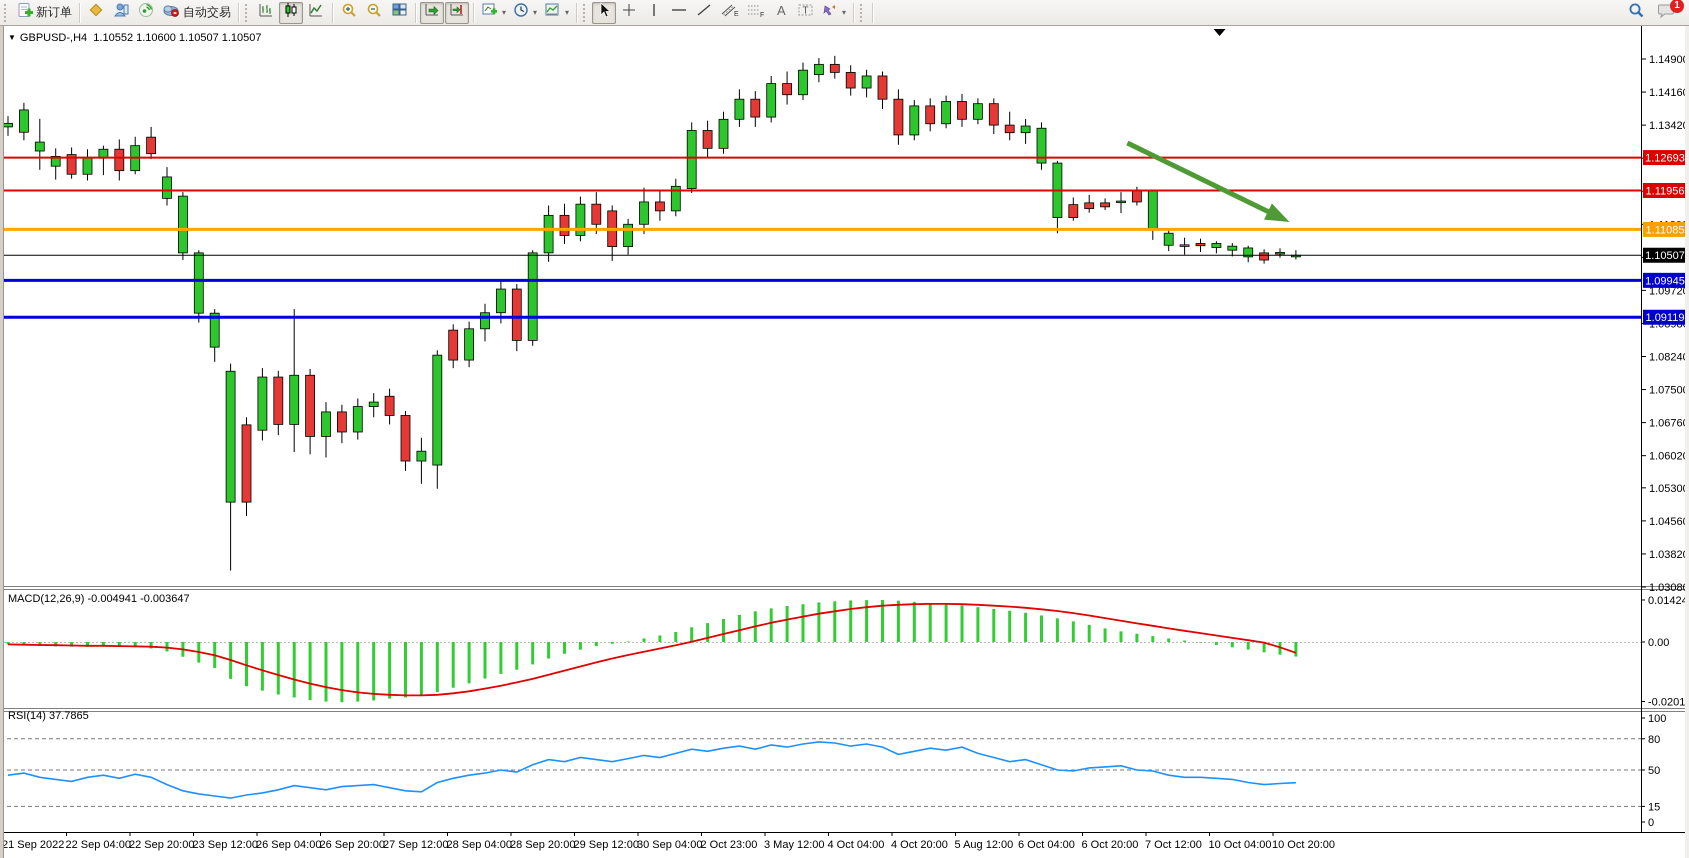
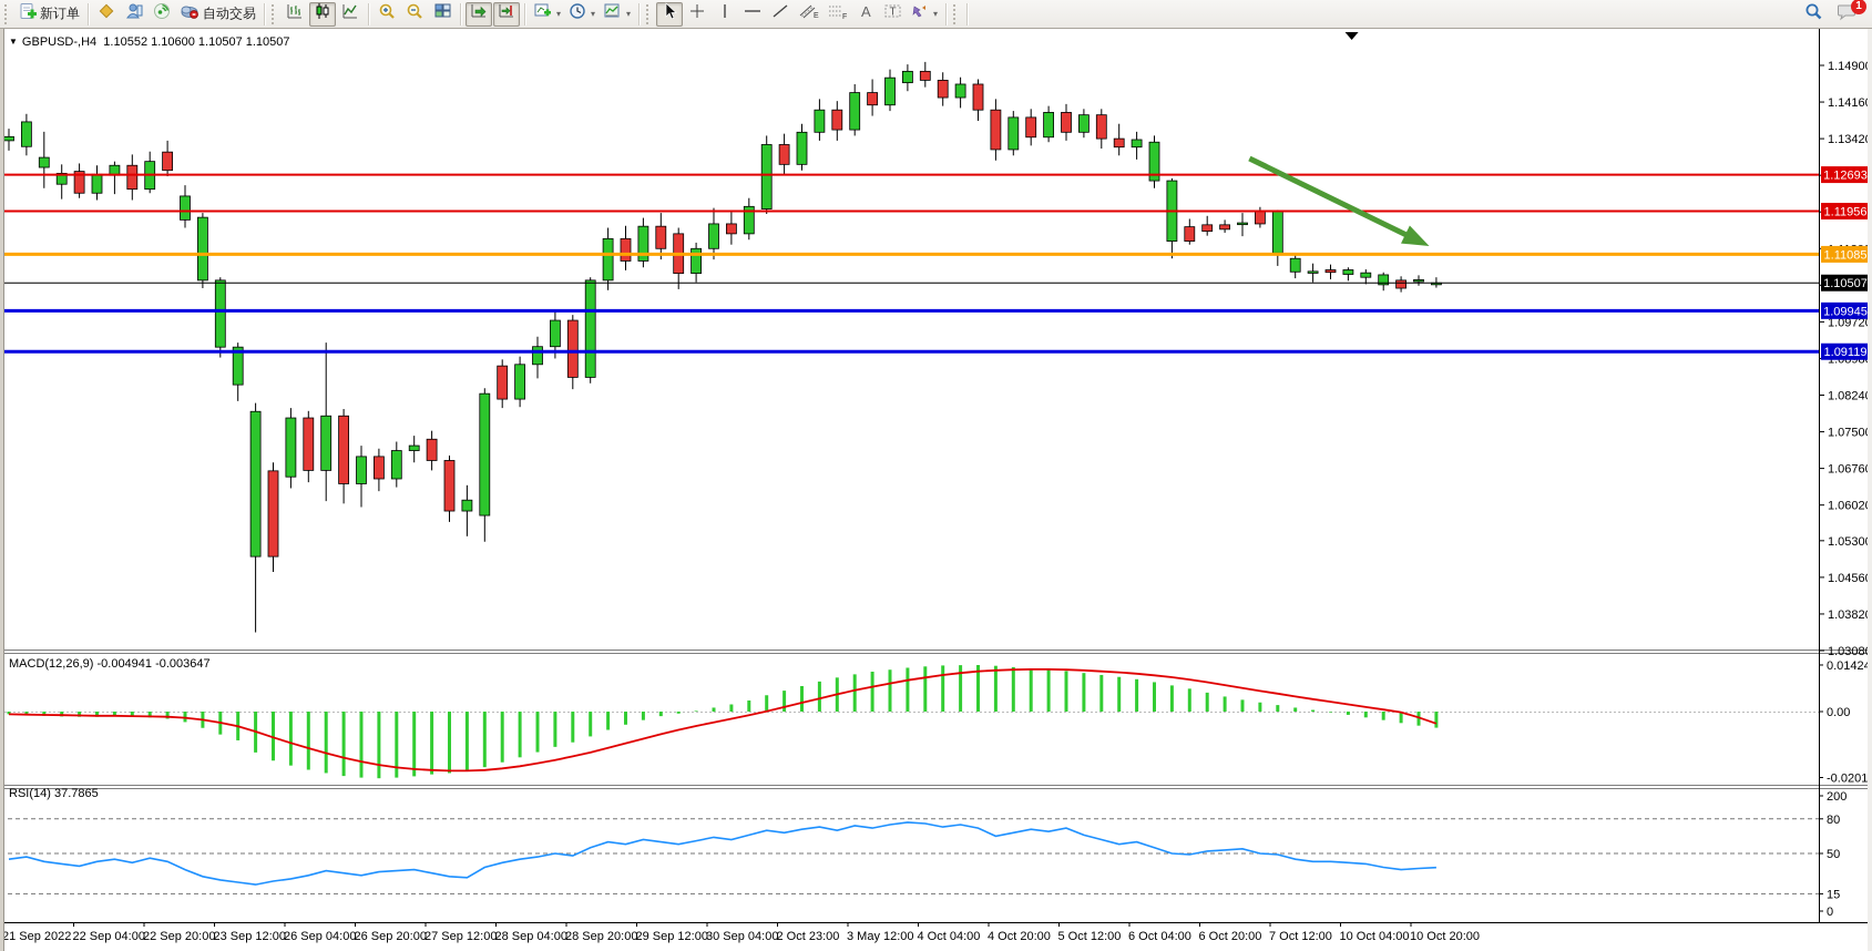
  新订单
  自动交易
  ▾
  ▾
  ▾
  A
  T
  ▾
  1
  1.1490
  1.1416
  1.1342
  1.0972
  1.0824
  1.0750
  1.0676
  1.0602
  1.0530
  1.0456
  1.0382
  1.0308
  0.0142
  0.00
  -0.0201
- 100
+ 200
  80
  50
  15
  0
  21 Sep 2022
  22 Sep 04:00
  22 Sep 20:00
  23 Sep 12:00
  26 Sep 04:00
  26 Sep 20:00
  27 Sep 12:00
  28 Sep 04:00
  28 Sep 20:00
  29 Sep 12:00
  30 Sep 04:00
  2 Oct 23:00
  3 May 12:00
  4 Oct 04:00
  4 Oct 20:00
- 5 Aug 12:00
+ 5 Oct 12:00
  6 Oct 04:00
  6 Oct 20:00
  7 Oct 12:00
  10 Oct 04:00
  10 Oct 20:00
  1.12693
  1.11956
  1.11085
  1.10507
  1.09945
  1.09119
  ▼ GBPUSD-,H4 1.10552 1.10600 1.10507 1.10507
  MACD(12,26,9) -0.004941 -0.003647
  RSI(14) 37.7865
